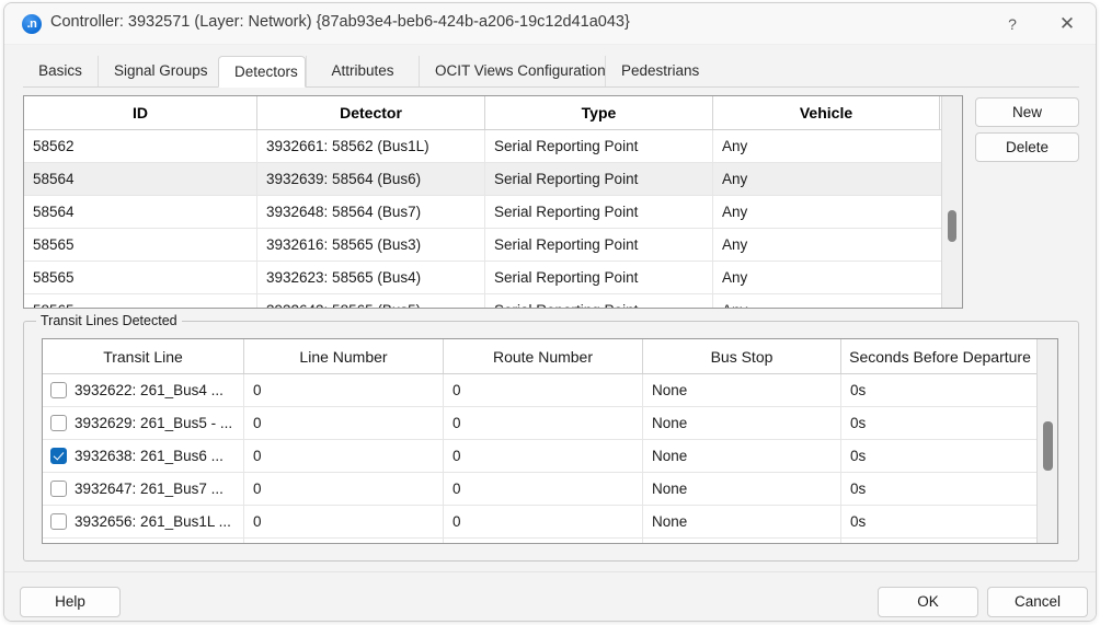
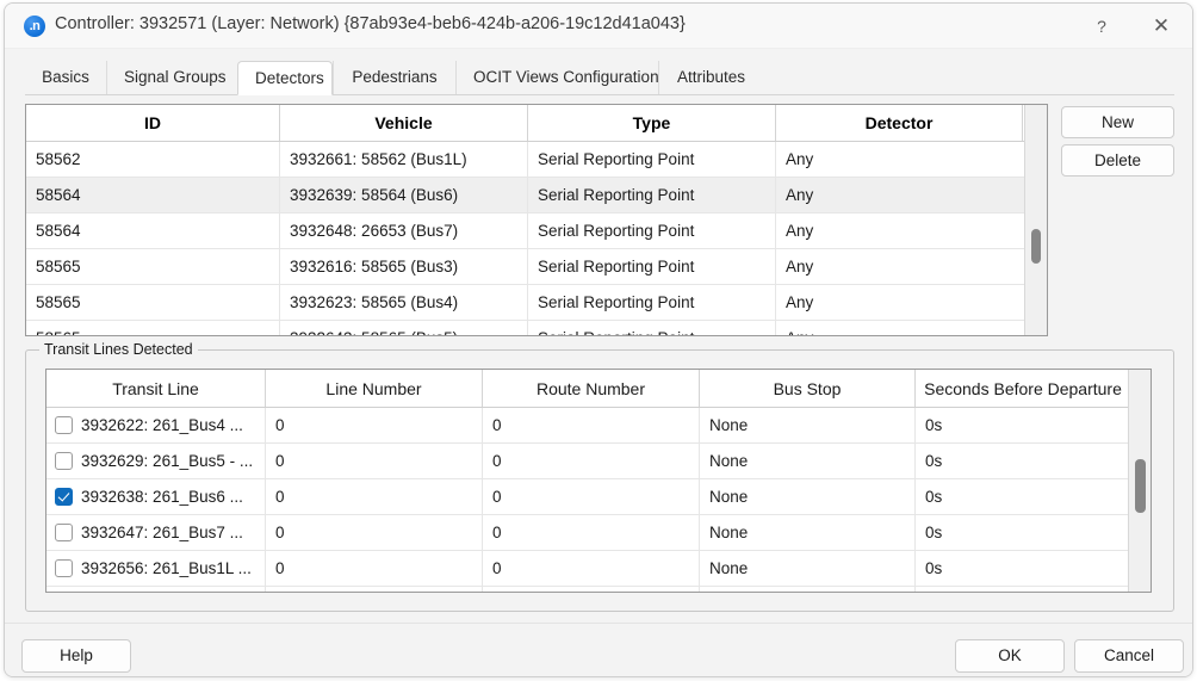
  .n
  Controller: 3932571 (Layer: Network) {87ab93e4-beb6-424b-a206-19c12d41a043}
  ?
  ✕
  Basics
  Signal Groups
  Detectors
- Attributes
+ Pedestrians
  OCIT Views Configuration
- Pedestrians
+ Attributes
  ID
  ⌃
- Detector
+ Vehicle
  Type
- Vehicle
+ Detector
  58562
  3932661: 58562 (Bus1L)
  Serial Reporting Point
  Any
  58564
  3932639: 58564 (Bus6)
  Serial Reporting Point
  Any
  58564
- 3932648: 58564 (Bus7)
+ 3932648: 26653 (Bus7)
  Serial Reporting Point
  Any
  58565
  3932616: 58565 (Bus3)
  Serial Reporting Point
  Any
  58565
  3932623: 58565 (Bus4)
  Serial Reporting Point
  Any
  New
  Delete
  Transit Lines Detected
  Transit Line
  Line Number
  Route Number
  Bus Stop
  Seconds Before Departure
  3932622: 261_Bus4 ...
  0
  0
  None
  0s
  3932629: 261_Bus5 - ...
  0
  0
  None
  0s
  3932638: 261_Bus6 ...
  0
  0
  None
  0s
  3932647: 261_Bus7 ...
  0
  0
  None
  0s
  3932656: 261_Bus1L ...
  0
  0
  None
  0s
  Help
  OK
  Cancel
